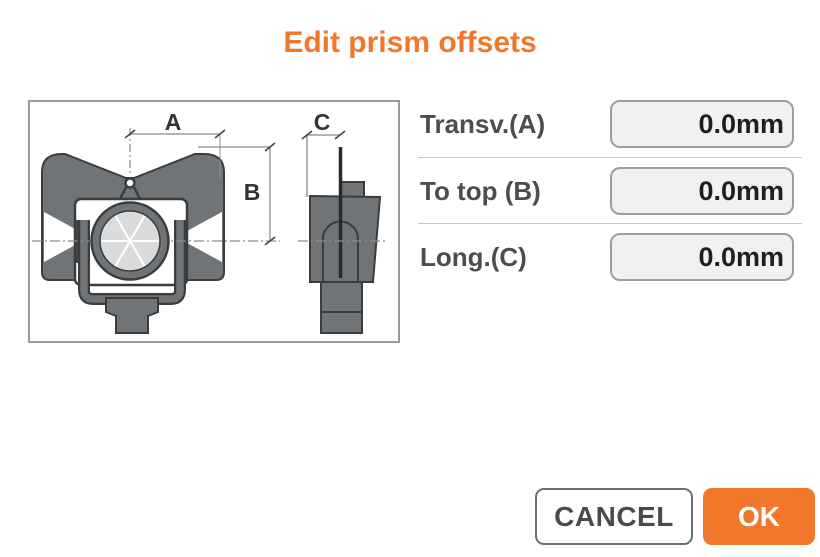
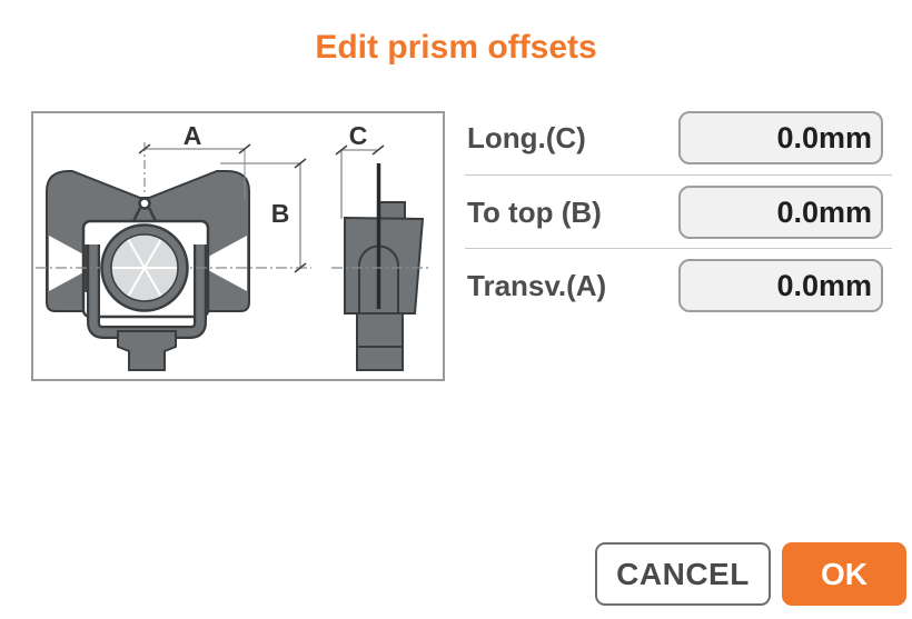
  Edit prism offsets
  A
  B
  C
- Transv.(A)
+ Long.(C)
  0.0mm
  To top (B)
  0.0mm
- Long.(C)
+ Transv.(A)
  0.0mm
  CANCEL
  OK
